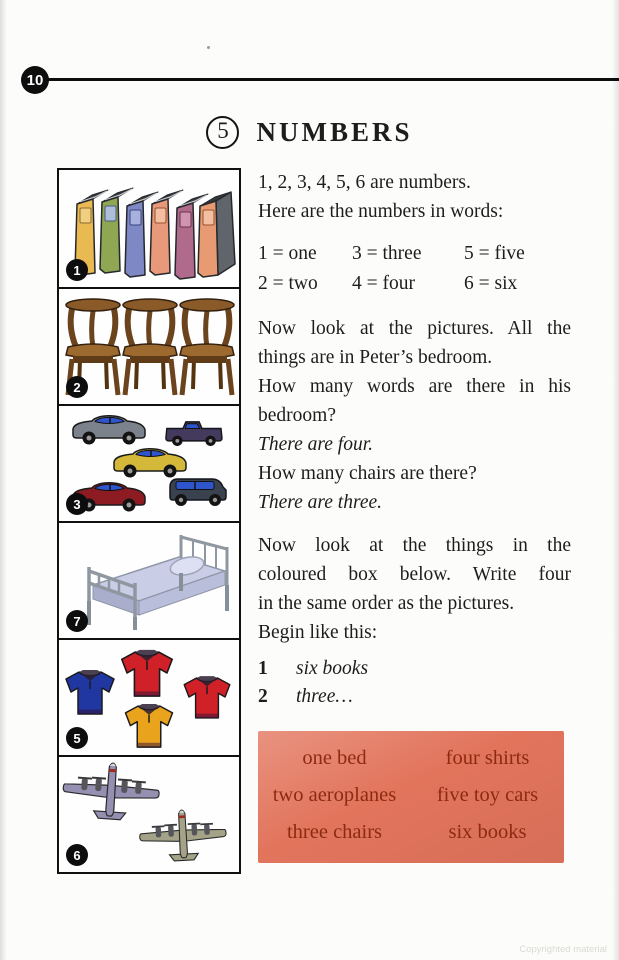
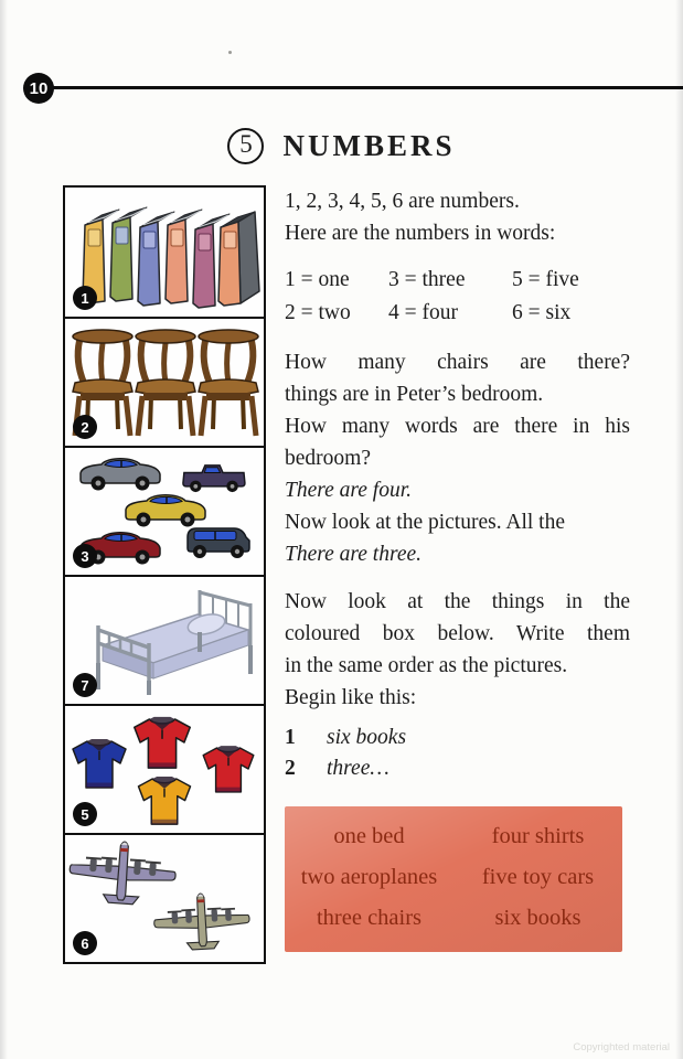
  10
  5
  NUMBERS
  1
  2
  3
  7
  5
  6
  1, 2, 3, 4, 5, 6 are numbers.
  Here are the numbers in words:
  1 = one
  3 = three
  5 = five
  2 = two
  4 = four
  6 = six
- Now look at the pictures. All the
+ How many chairs are there?
  things are in Peter’s bedroom.
  How many words are there in his
  bedroom?
  There are four.
- How many chairs are there?
+ Now look at the pictures. All the
  There are three.
  Now look at the things in the
- coloured box below. Write four
+ coloured box below. Write them
  in the same order as the pictures.
  Begin like this:
  1
  six books
  2
  three…
  one bed
  two aeroplanes
  three chairs
  four shirts
  five toy cars
  six books
  Copyrighted material
